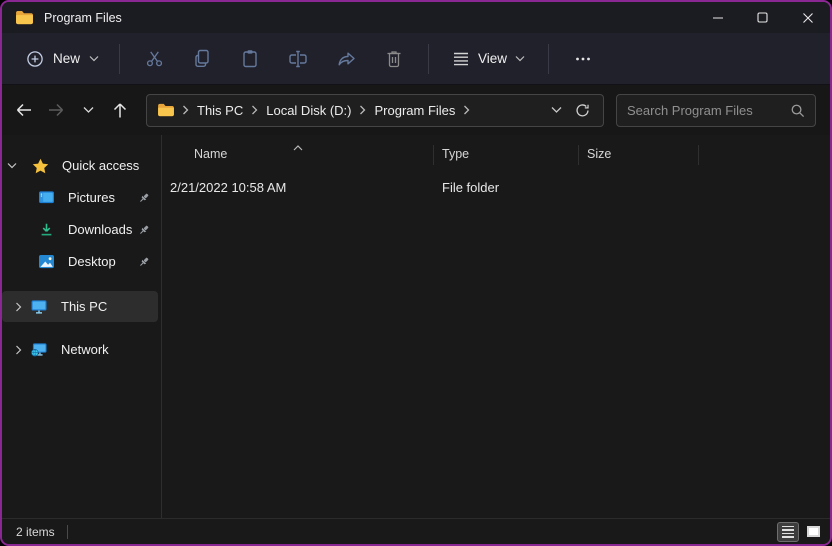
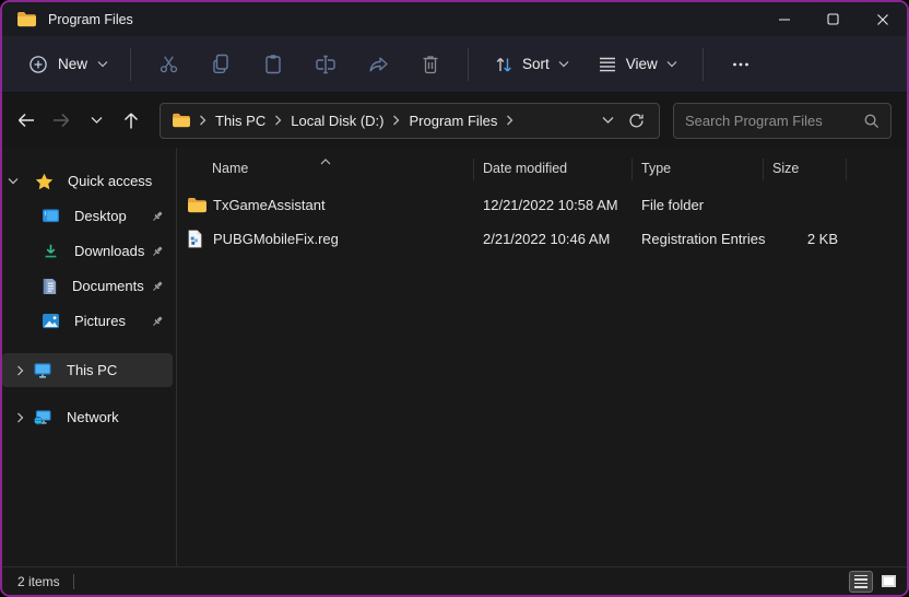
  Program Files
  New
+ Sort
  View
  This PC
  Local Disk (D:)
  Program Files
  Search Program Files
  Quick access
- Pictures
+ Desktop
  Downloads
+ Documents
- Desktop
+ Pictures
  This PC
  Network
  Name
+ Date modified
  Type
  Size
+ TxGameAssistant
- 2/21/2022 10:58 AM
+ 12/21/2022 10:58 AM
  File folder
+ PUBGMobileFix.reg
+ 2/21/2022 10:46 AM
+ Registration Entries
+ 2 KB
  2 items
